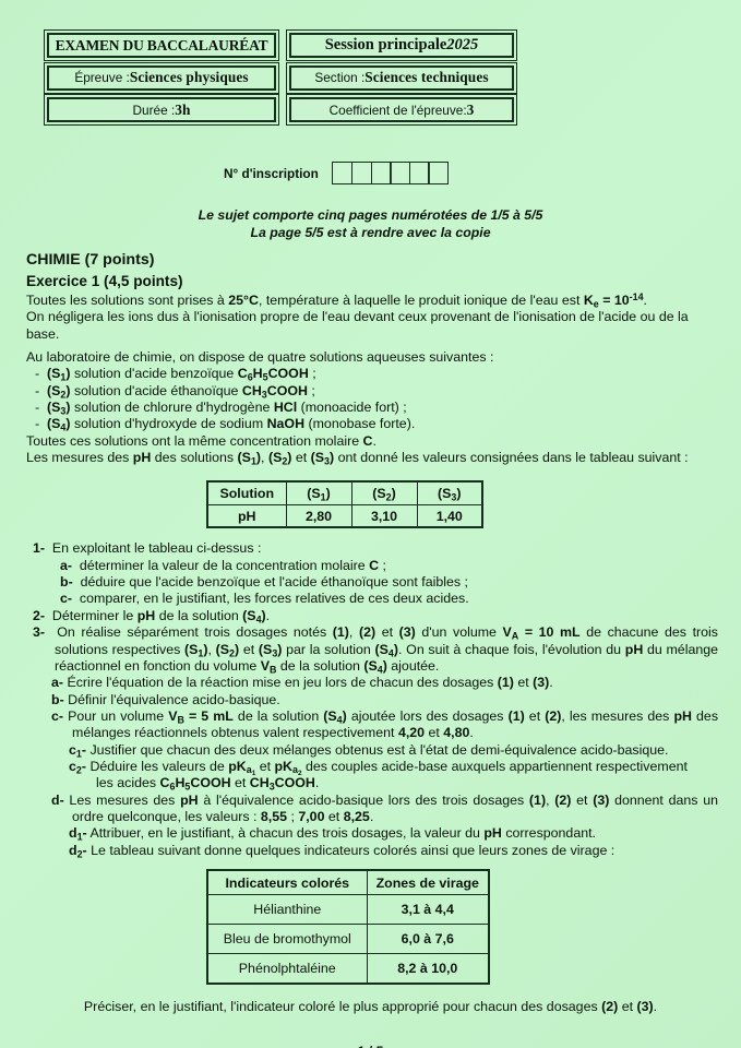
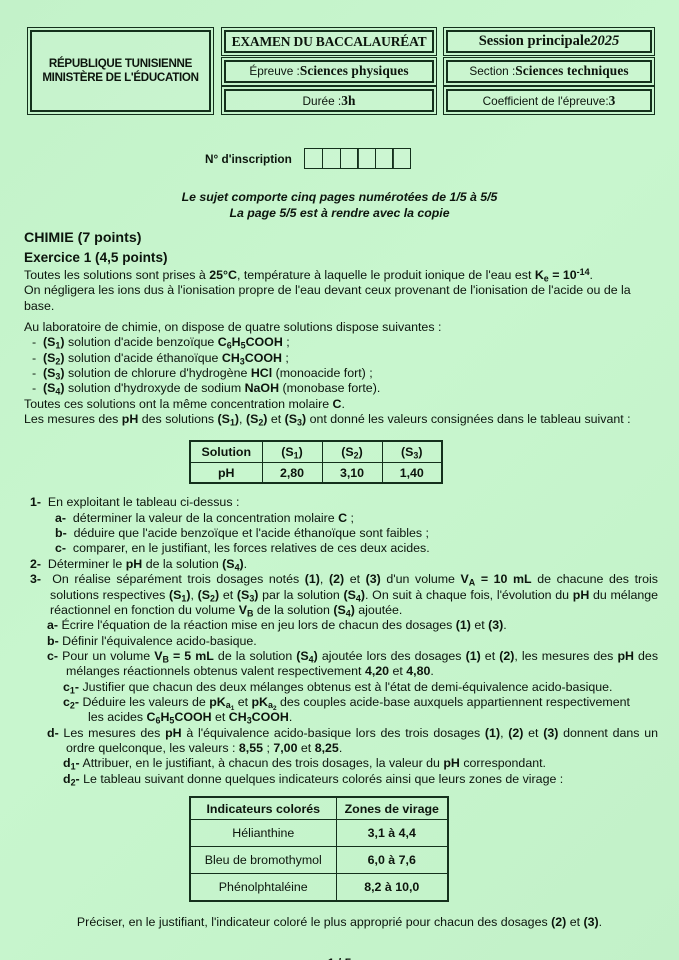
+ RÉPUBLIQUE TUNISIENNE
+ MINISTÈRE DE L'ÉDUCATION
  EXAMEN DU BACCALAURÉAT
  Épreuve :
  Sciences physiques
  Durée :
  3h
  Session principale
  2025
  Section :
  Sciences techniques
  Coefficient de l'épreuve:
  3
  N° d'inscription
  Le sujet comporte cinq pages numérotées de 1/5 à 5/5
  La page 5/5 est à rendre avec la copie
  CHIMIE (7 points)
  Exercice 1 (4,5 points)
  Toutes les solutions sont prises à 25°C, température à laquelle le produit ionique de l'eau est Ke = 10-14.
  On négligera les ions dus à l'ionisation propre de l'eau devant ceux provenant de l'ionisation de l'acide ou de la base.
- Au laboratoire de chimie, on dispose de quatre solutions aqueuses suivantes :
+ Au laboratoire de chimie, on dispose de quatre solutions dispose suivantes :
  - (S1) solution d'acide benzoïque C6H5COOH ;
  - (S2) solution d'acide éthanoïque CH3COOH ;
  - (S3) solution de chlorure d'hydrogène HCl (monoacide fort) ;
  - (S4) solution d'hydroxyde de sodium NaOH (monobase forte).
  Toutes ces solutions ont la même concentration molaire C.
  Les mesures des pH des solutions (S1), (S2) et (S3) ont donné les valeurs consignées dans le tableau suivant :
  Solution	(S1)	(S2)	(S3)
  pH	2,80	3,10	1,40
  1- En exploitant le tableau ci-dessus :
  a- déterminer la valeur de la concentration molaire C ;
  b- déduire que l'acide benzoïque et l'acide éthanoïque sont faibles ;
  c- comparer, en le justifiant, les forces relatives de ces deux acides.
  2- Déterminer le pH de la solution (S4).
  3- On réalise séparément trois dosages notés (1), (2) et (3) d'un volume VA = 10 mL de chacune des trois solutions respectives (S1), (S2) et (S3) par la solution (S4). On suit à chaque fois, l'évolution du pH du mélange réactionnel en fonction du volume VB de la solution (S4) ajoutée.
  a- Écrire l'équation de la réaction mise en jeu lors de chacun des dosages (1) et (3).
  b- Définir l'équivalence acido-basique.
  c- Pour un volume VB = 5 mL de la solution (S4) ajoutée lors des dosages (1) et (2), les mesures des pH des mélanges réactionnels obtenus valent respectivement 4,20 et 4,80.
  c1- Justifier que chacun des deux mélanges obtenus est à l'état de demi-équivalence acido-basique.
  c2- Déduire les valeurs de pKa et pKa des couples acide-base auxquels appartiennent respectivement
  les acides C6H5COOH et CH3COOH.
  d- Les mesures des pH à l'équivalence acido-basique lors des trois dosages (1), (2) et (3) donnent dans un ordre quelconque, les valeurs : 8,55 ; 7,00 et 8,25.
  d1- Attribuer, en le justifiant, à chacun des trois dosages, la valeur du pH correspondant.
  d2- Le tableau suivant donne quelques indicateurs colorés ainsi que leurs zones de virage :
  Indicateurs colorés	Zones de virage
  Hélianthine	3,1 à 4,4
  Bleu de bromothymol	6,0 à 7,6
  Phénolphtaléine	8,2 à 10,0
  Préciser, en le justifiant, l'indicateur coloré le plus approprié pour chacun des dosages (2) et (3).
